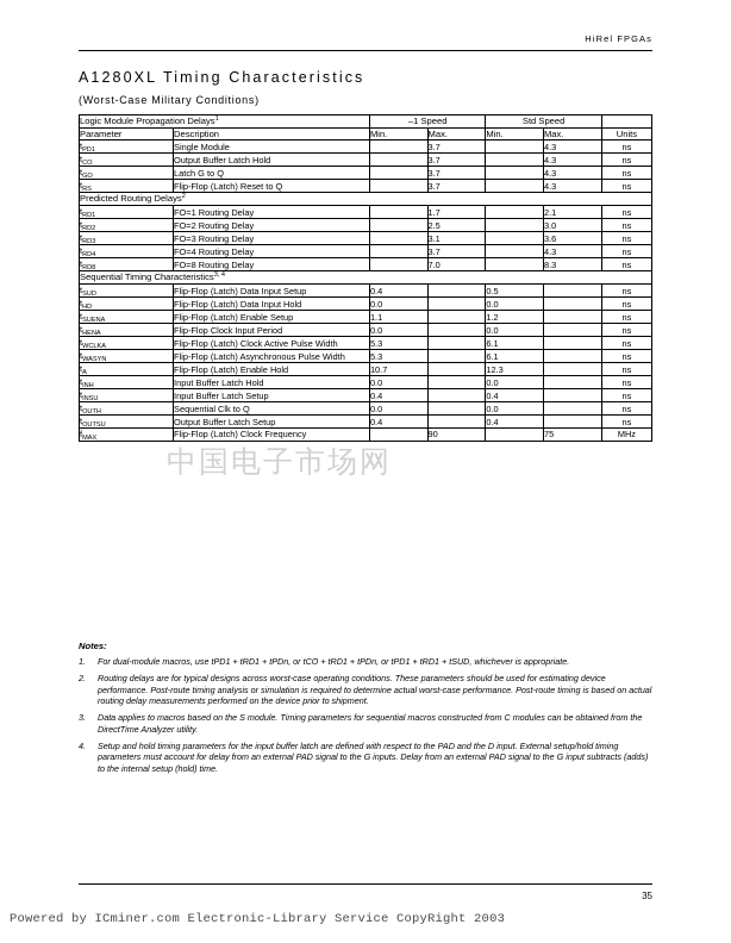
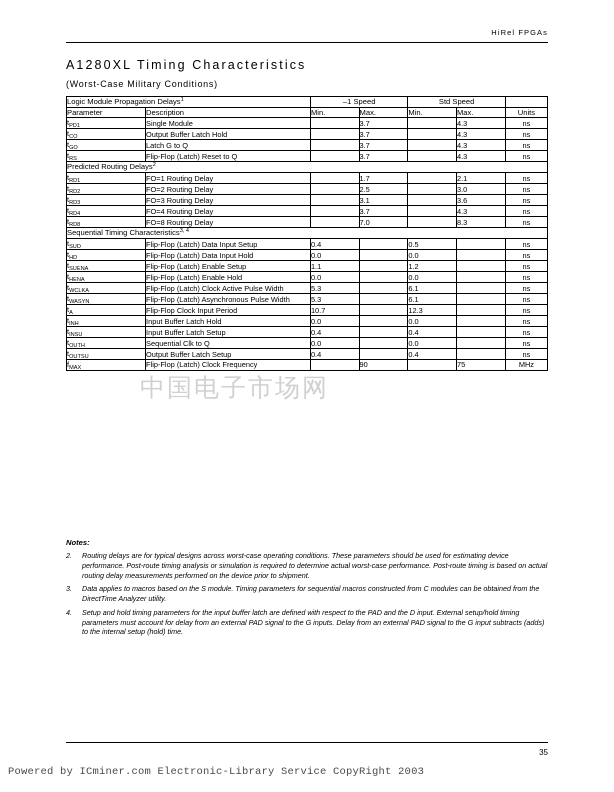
  HiRel FPGAs
  A1280XL Timing Characteristics
  (Worst-Case Military Conditions)
  中国电子市场网
  Logic Module Propagation Delays	–1 Speed	Std Speed
  Parameter	Description	Min.	Max.	Min.	Max.	Units
  t	Single Module		3.7		4.3	ns
  t	Output Buffer Latch Hold		3.7		4.3	ns
  t	Latch G to Q		3.7		4.3	ns
  t	Flip-Flop (Latch) Reset to Q		3.7		4.3	ns
  Predicted Routing Delays
  t	FO=1 Routing Delay		1.7		2.1	ns
  t	FO=2 Routing Delay		2.5		3.0	ns
  t	FO=3 Routing Delay		3.1		3.6	ns
  t	FO=4 Routing Delay		3.7		4.3	ns
  t	FO=8 Routing Delay		7.0		8.3	ns
  Sequential Timing Characteristics
  t	Flip-Flop (Latch) Data Input Setup	0.4		0.5		ns
  t	Flip-Flop (Latch) Data Input Hold	0.0		0.0		ns
  t	Flip-Flop (Latch) Enable Setup	1.1		1.2		ns
- t	Flip-Flop Clock Input Period	0.0		0.0		ns
+ t	Flip-Flop (Latch) Enable Hold	0.0		0.0		ns
  t	Flip-Flop (Latch) Clock Active Pulse Width	5.3		6.1		ns
  t	Flip-Flop (Latch) Asynchronous Pulse Width	5.3		6.1		ns
- t	Flip-Flop (Latch) Enable Hold	10.7		12.3		ns
+ t	Flip-Flop Clock Input Period	10.7		12.3		ns
  t	Input Buffer Latch Hold	0.0		0.0		ns
  t	Input Buffer Latch Setup	0.4		0.4		ns
  t	Sequential Clk to Q	0.0		0.0		ns
  t	Output Buffer Latch Setup	0.4		0.4		ns
  f	Flip-Flop (Latch) Clock Frequency		90		75	MHz
  Notes:
- 1.
- For dual-module macros, use tPD1 + tRD1 + tPDn, or tCO + tRD1 + tPDn, or tPD1 + tRD1 + tSUD, whichever is appropriate.
  2.
  Routing delays are for typical designs across worst-case operating conditions. These parameters should be used for estimating device performance. Post-route timing analysis or simulation is required to determine actual worst-case performance. Post-route timing is based on actual routing delay measurements performed on the device prior to shipment.
  3.
  Data applies to macros based on the S module. Timing parameters for sequential macros constructed from C modules can be obtained from the DirectTime Analyzer utility.
  4.
  Setup and hold timing parameters for the input buffer latch are defined with respect to the PAD and the D input. External setup/hold timing parameters must account for delay from an external PAD signal to the G inputs. Delay from an external PAD signal to the G input subtracts (adds) to the internal setup (hold) time.
  35
  Powered by ICminer.com Electronic-Library Service CopyRight 2003
